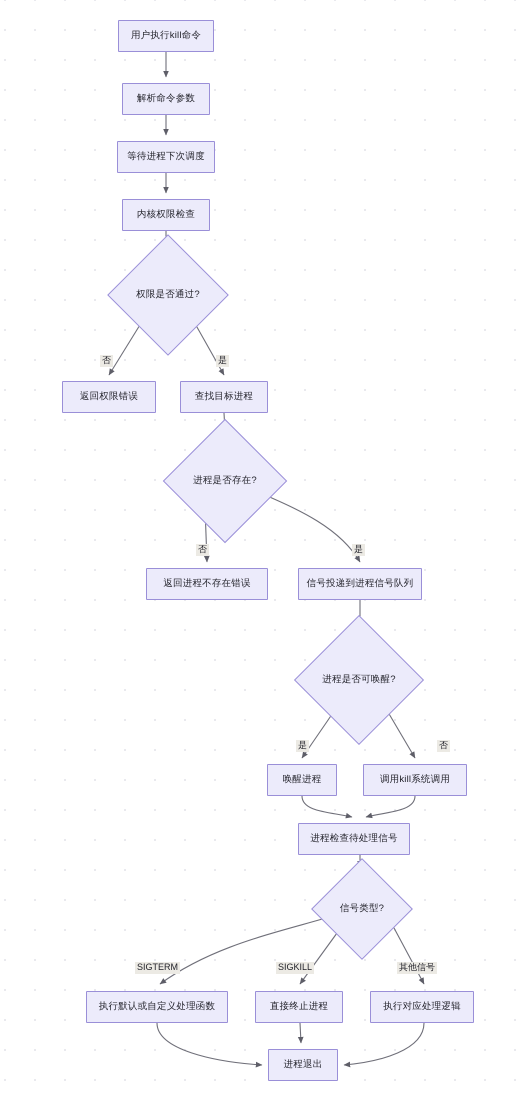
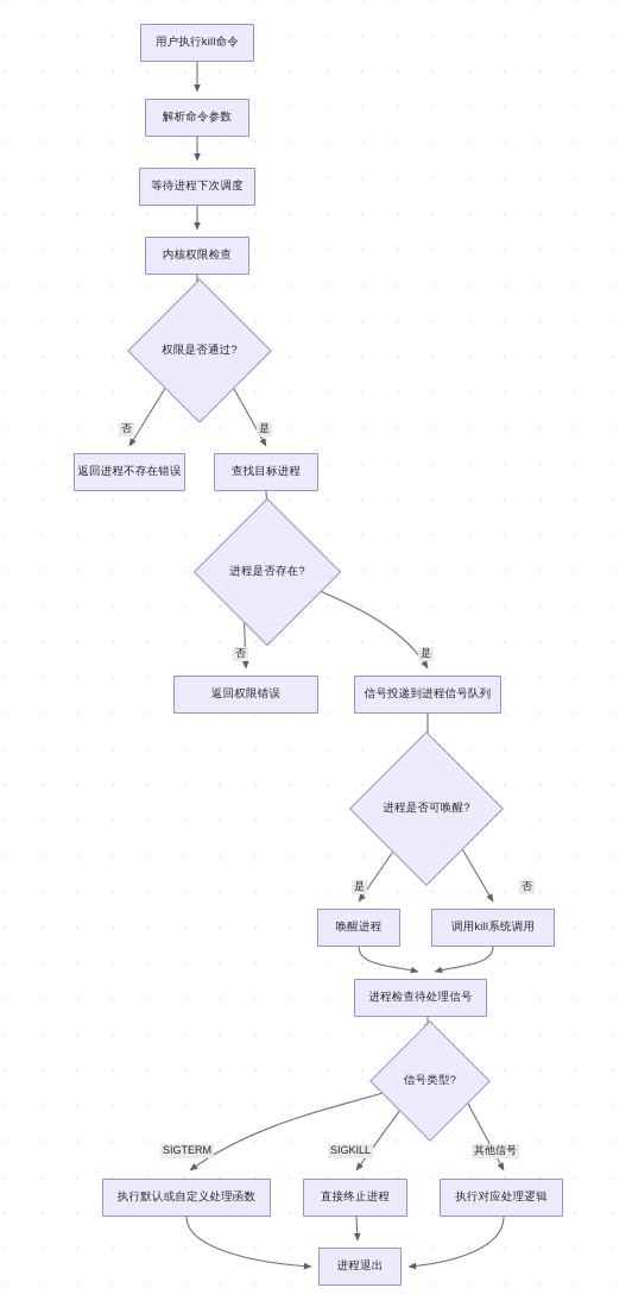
  用户执行kill命令
  解析命令参数
  等待进程下次调度
  内核权限检查
  权限是否通过?
- 返回权限错误
+ 返回进程不存在错误
  查找目标进程
  进程是否存在?
- 返回进程不存在错误
+ 返回权限错误
  信号投递到进程信号队列
  进程是否可唤醒?
  唤醒进程
  调用kill系统调用
  进程检查待处理信号
  信号类型?
  执行默认或自定义处理函数
  直接终止进程
  执行对应处理逻辑
  进程退出
  否
  是
  否
  是
  是
  否
  SIGTERM
  SIGKILL
  其他信号
